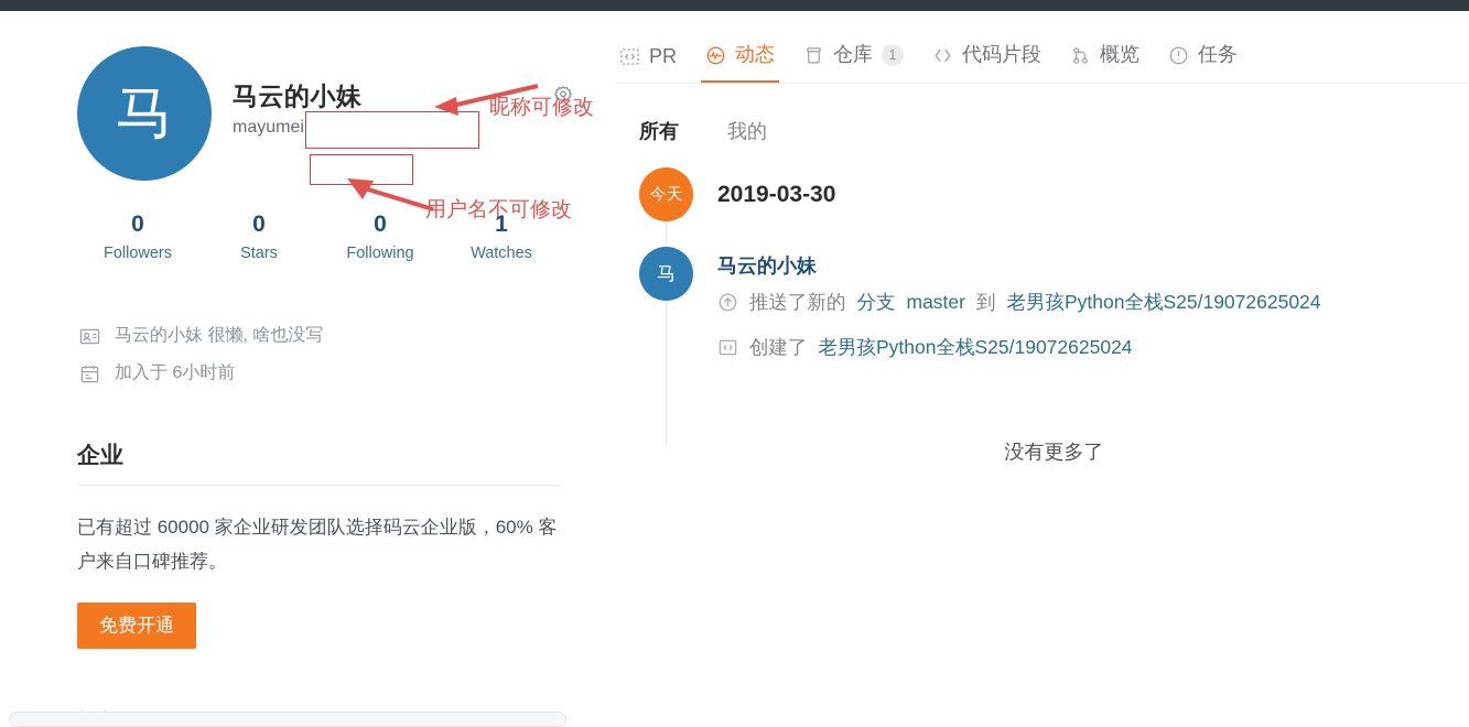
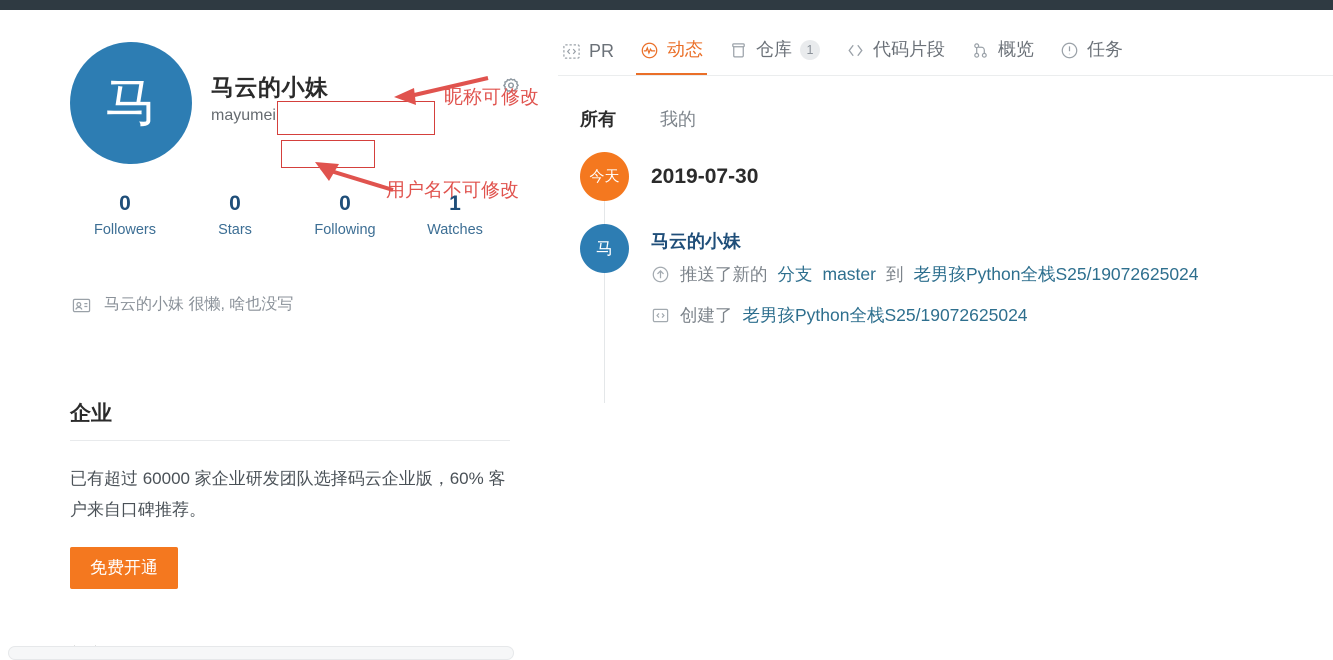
  马
  马云的小妹
  mayumei
  昵称可修改
  用户名不可修改
  0
  Followers
  0
  Stars
  0
  Following
  1
  Watches
  马云的小妹 很懒, 啥也没写
- 加入于 6小时前
  企业
  已有超过 60000 家企业研发团队选择码云企业版，60% 客户来自口碑推荐。
  免费开通
  PR
  动态
  仓库
  1
  代码片段
  概览
  任务
  所有
  我的
  今天
- 2019-03-30
+ 2019-07-30
  马
  马云的小妹
  推送了新的
  分支
  master
  到
  老男孩Python全栈S25/19072625024
  创建了
  老男孩Python全栈S25/19072625024
- 没有更多了
